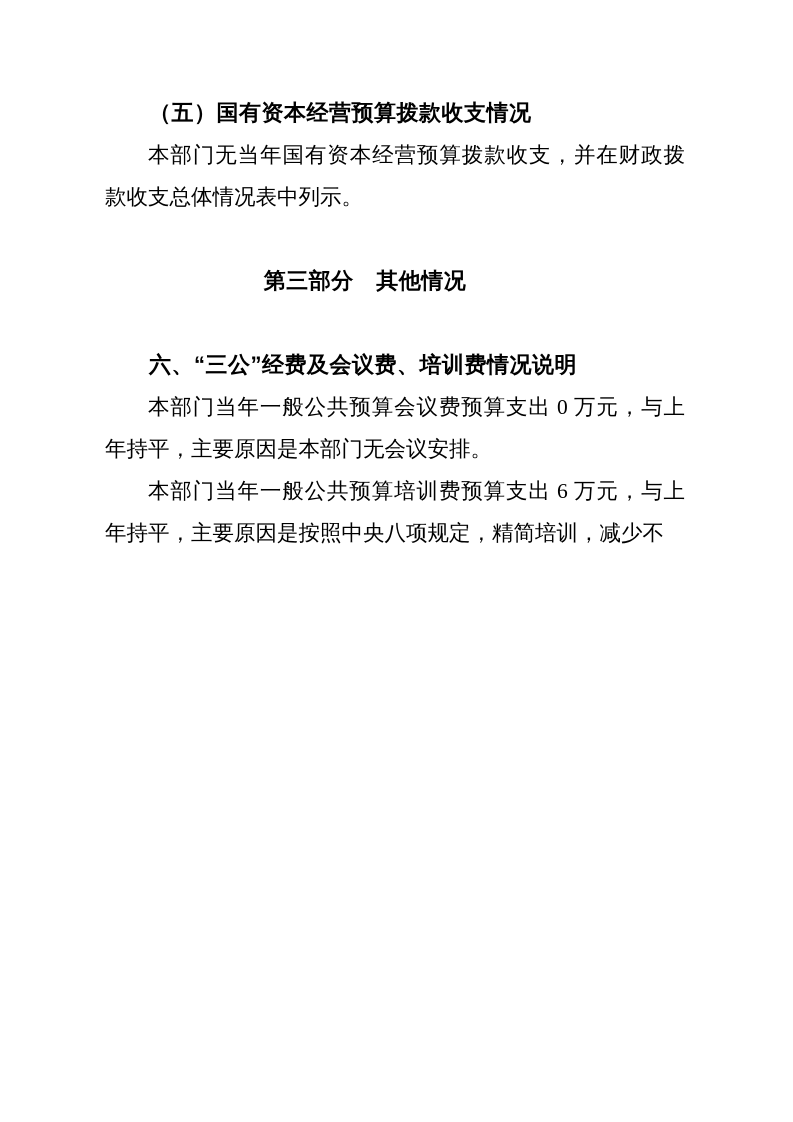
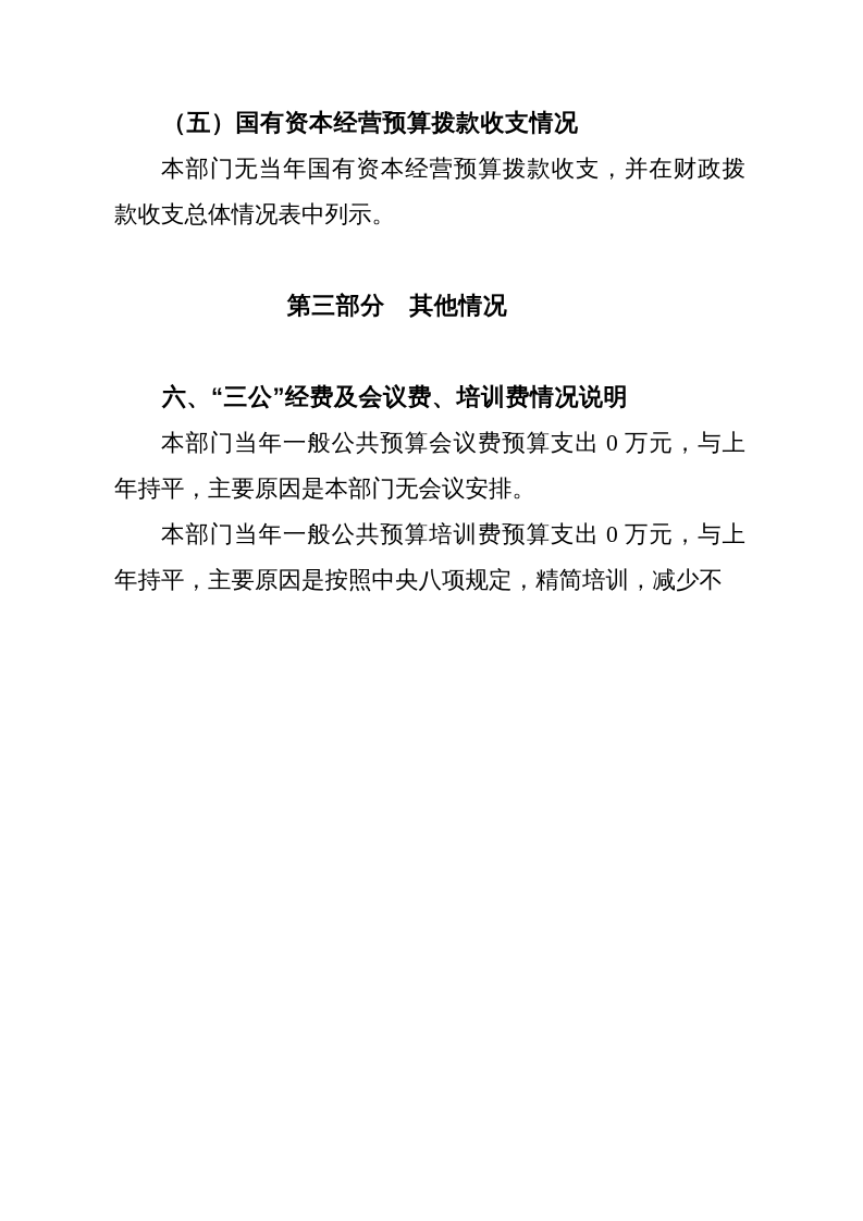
  （五）国有资本经营预算拨款收支情况
  本部门无当年国有资本经营预算拨款收支，并在财政拨款收支总体情况表中列示。
  第三部分 其他情况
  六、“三公”经费及会议费、培训费情况说明
  本部门当年一般公共预算会议费预算支出 0 万元，与上年持平，主要原因是本部门无会议安排。
- 本部门当年一般公共预算培训费预算支出 6 万元，与上年持平，主要原因是按照中央八项规定，精简培训，减少不
+ 本部门当年一般公共预算培训费预算支出 0 万元，与上年持平，主要原因是按照中央八项规定，精简培训，减少不
